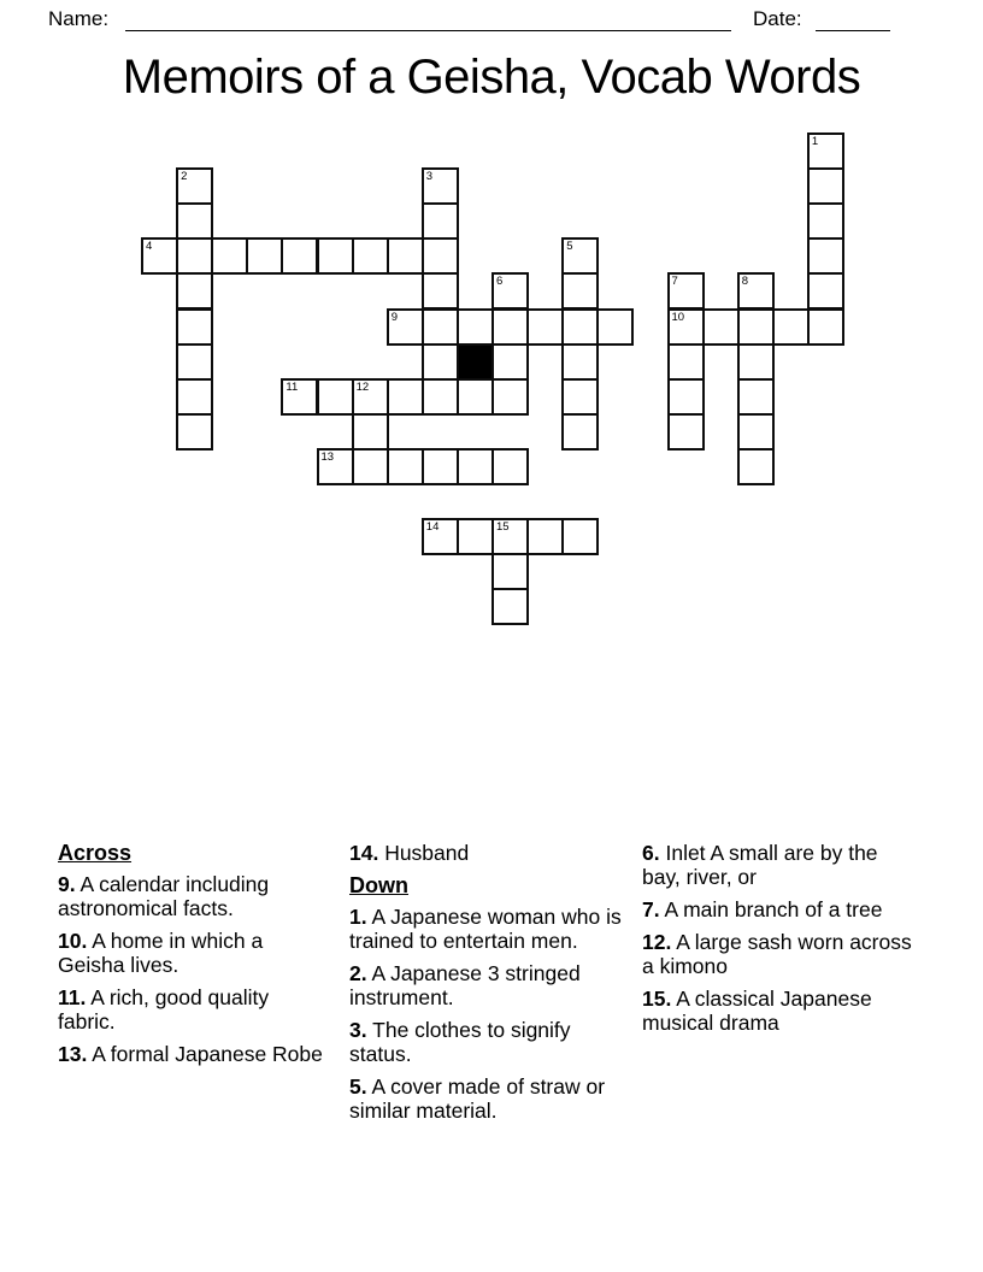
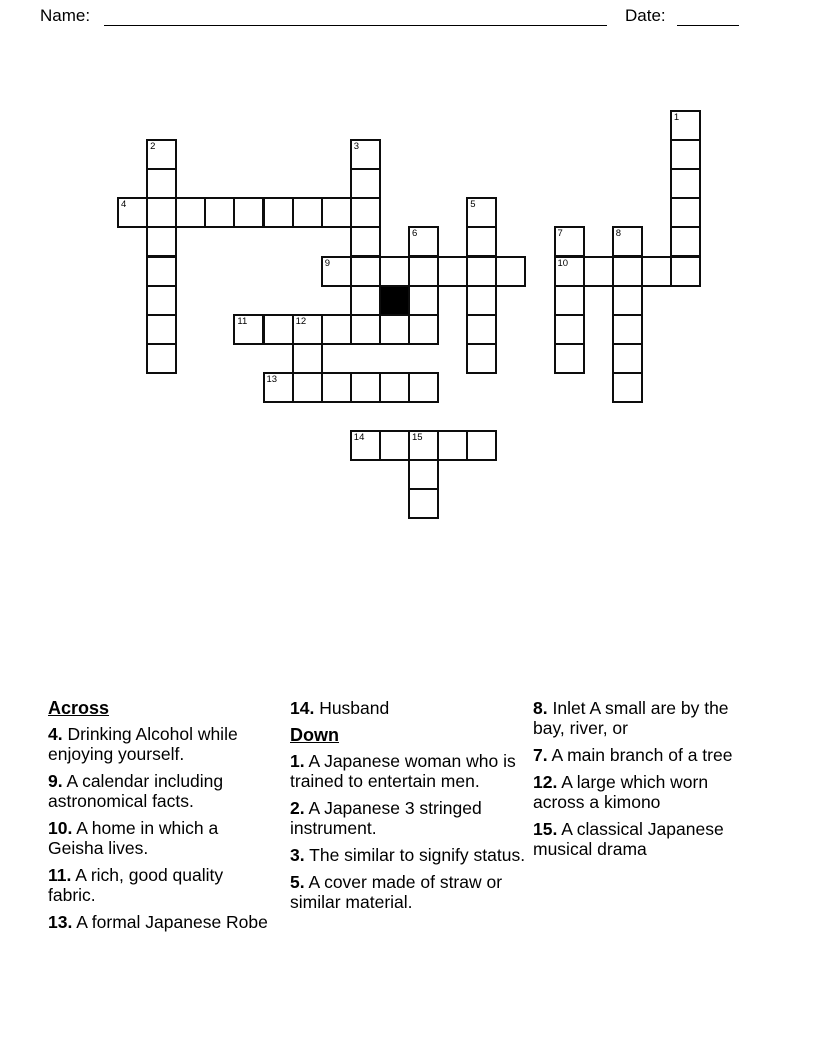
  Name:
  Date:
- Memoirs of a Geisha, Vocab Words
  1
  2
  3
  4
  5
  6
  7
  8
  9
  10
  11
  12
  13
  14
  15
  Across
+ 4. Drinking Alcohol while enjoying yourself.
  9. A calendar including astronomical facts.
  10. A home in which a Geisha lives.
  11. A rich, good quality fabric.
  13. A formal Japanese Robe
  14. Husband
  Down
  1. A Japanese woman who is trained to entertain men.
  2. A Japanese 3 stringed instrument.
- 3. The clothes to signify status.
+ 3. The similar to signify status.
  5. A cover made of straw or similar material.
- 6. Inlet A small are by the bay, river, or
+ 8. Inlet A small are by the bay, river, or
  7. A main branch of a tree
- 12. A large sash worn across a kimono
+ 12. A large which worn across a kimono
  15. A classical Japanese musical drama
